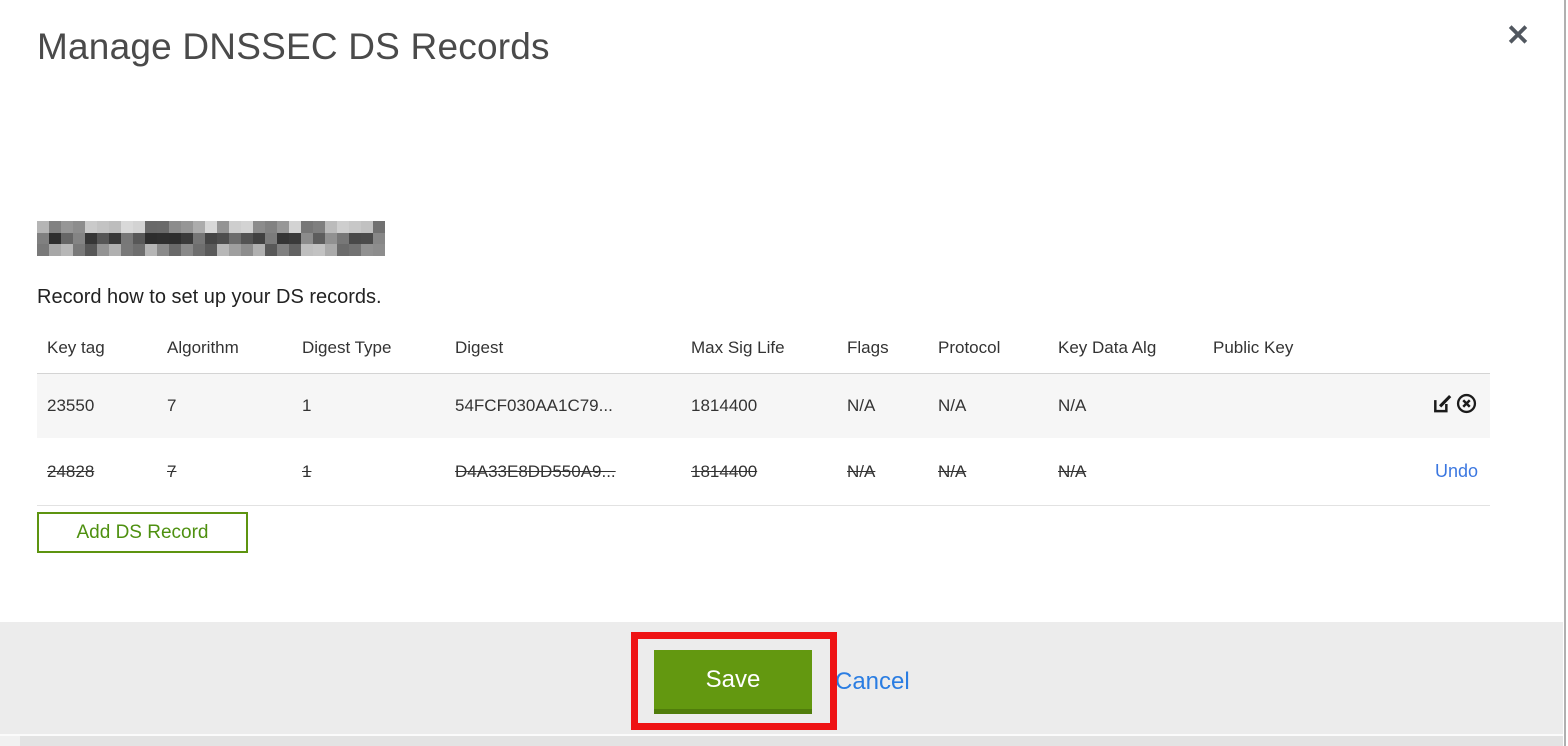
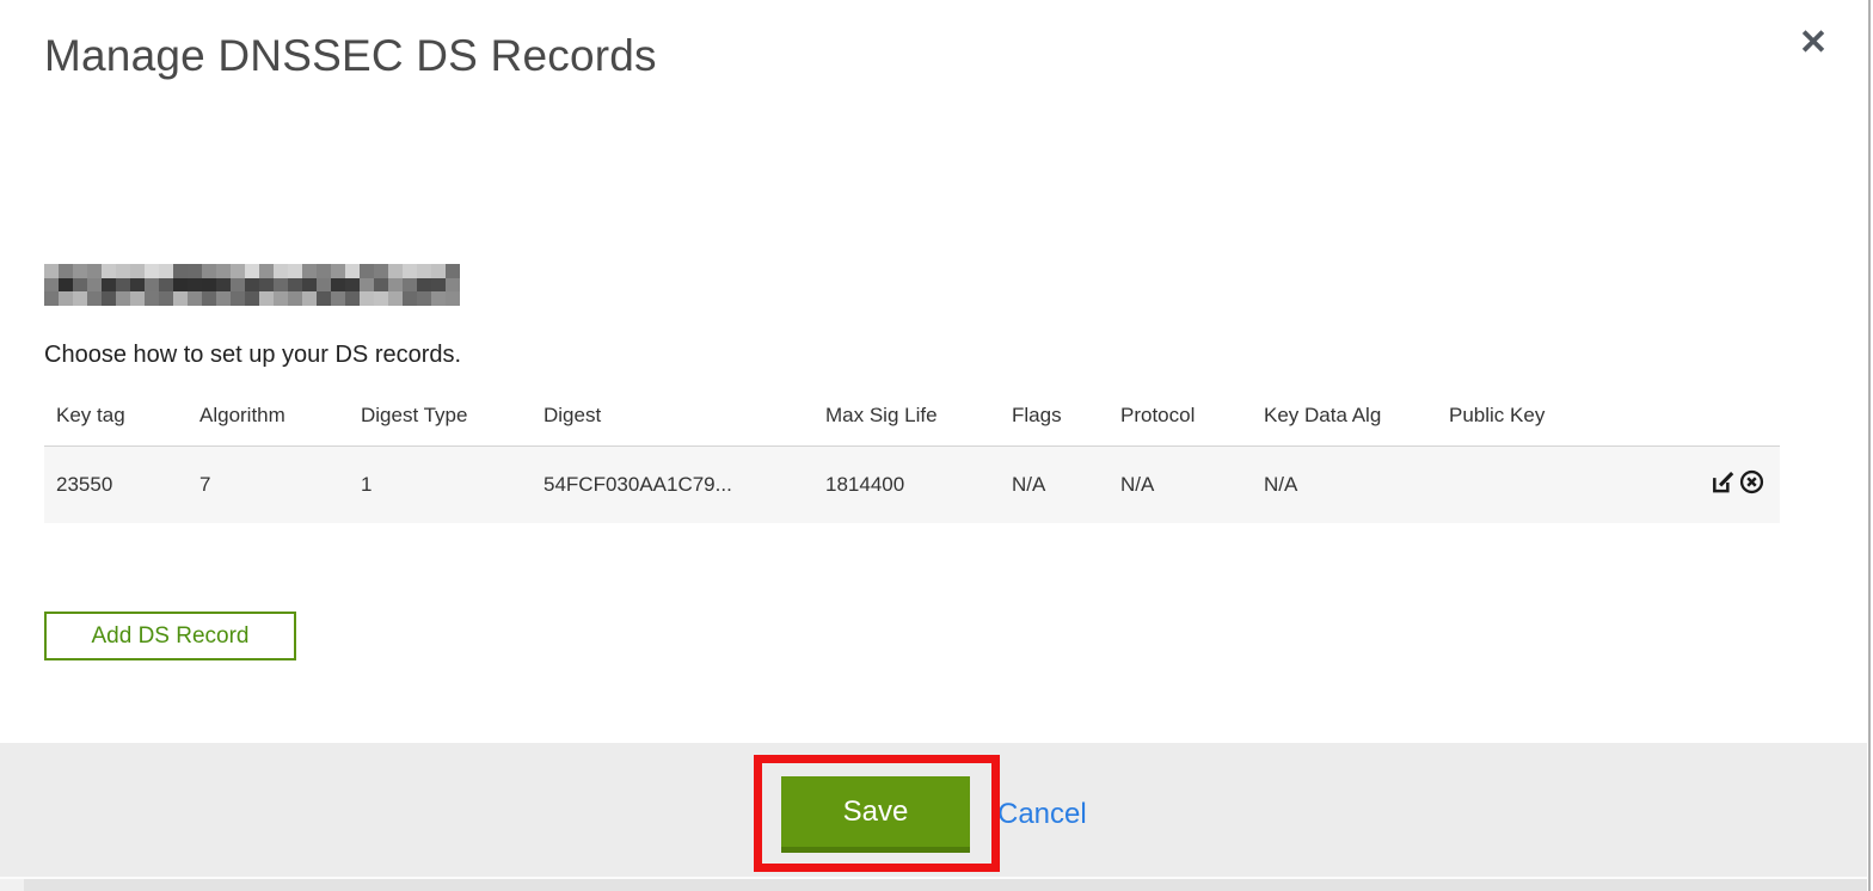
  Manage DNSSEC DS Records
  ✕
- Record how to set up your DS records.
+ Choose how to set up your DS records.
  Key tag	Algorithm	Digest Type	Digest	Max Sig Life	Flags	Protocol	Key Data Alg	Public Key
  23550	7	1	54FCF030AA1C79...	1814400	N/A	N/A	N/A
- 24828	7	1	D4A33E8DD550A9...	1814400	N/A	N/A	N/A		Undo
  Add DS Record
  Save
  Cancel
